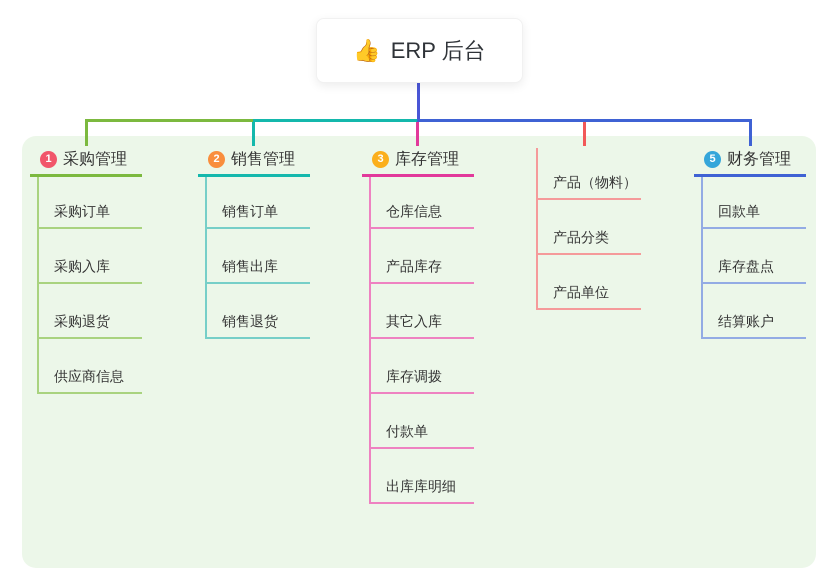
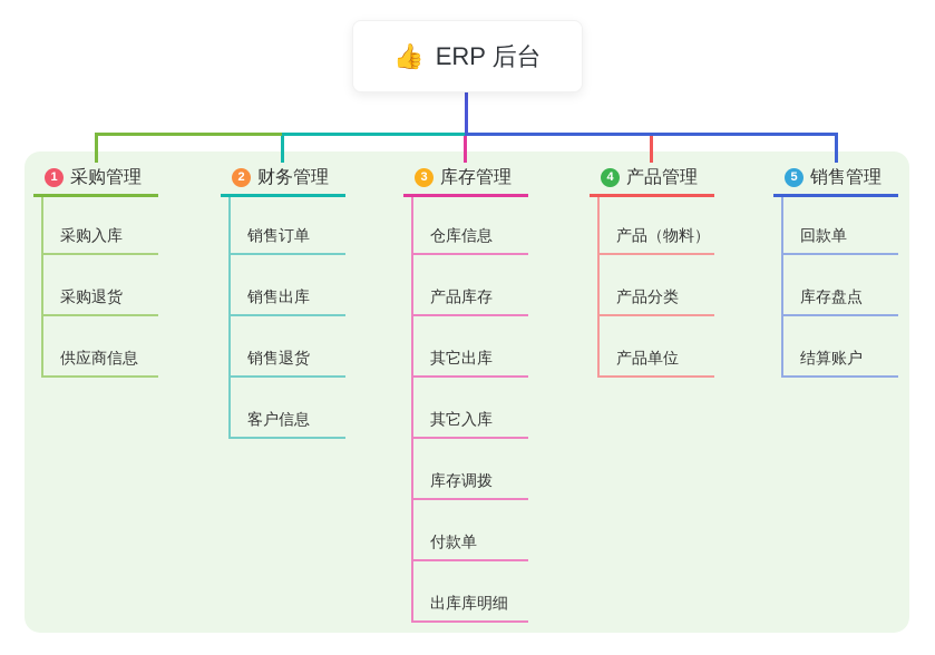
  👍
  ERP 后台
  1
  采购管理
- 采购订单
  采购入库
  采购退货
  供应商信息
  2
- 销售管理
+ 财务管理
  销售订单
  销售出库
  销售退货
+ 客户信息
  3
  库存管理
  仓库信息
  产品库存
+ 其它出库
  其它入库
  库存调拨
  付款单
  出库库明细
+ 4
+ 产品管理
  产品（物料）
  产品分类
  产品单位
  5
- 财务管理
+ 销售管理
  回款单
  库存盘点
  结算账户
